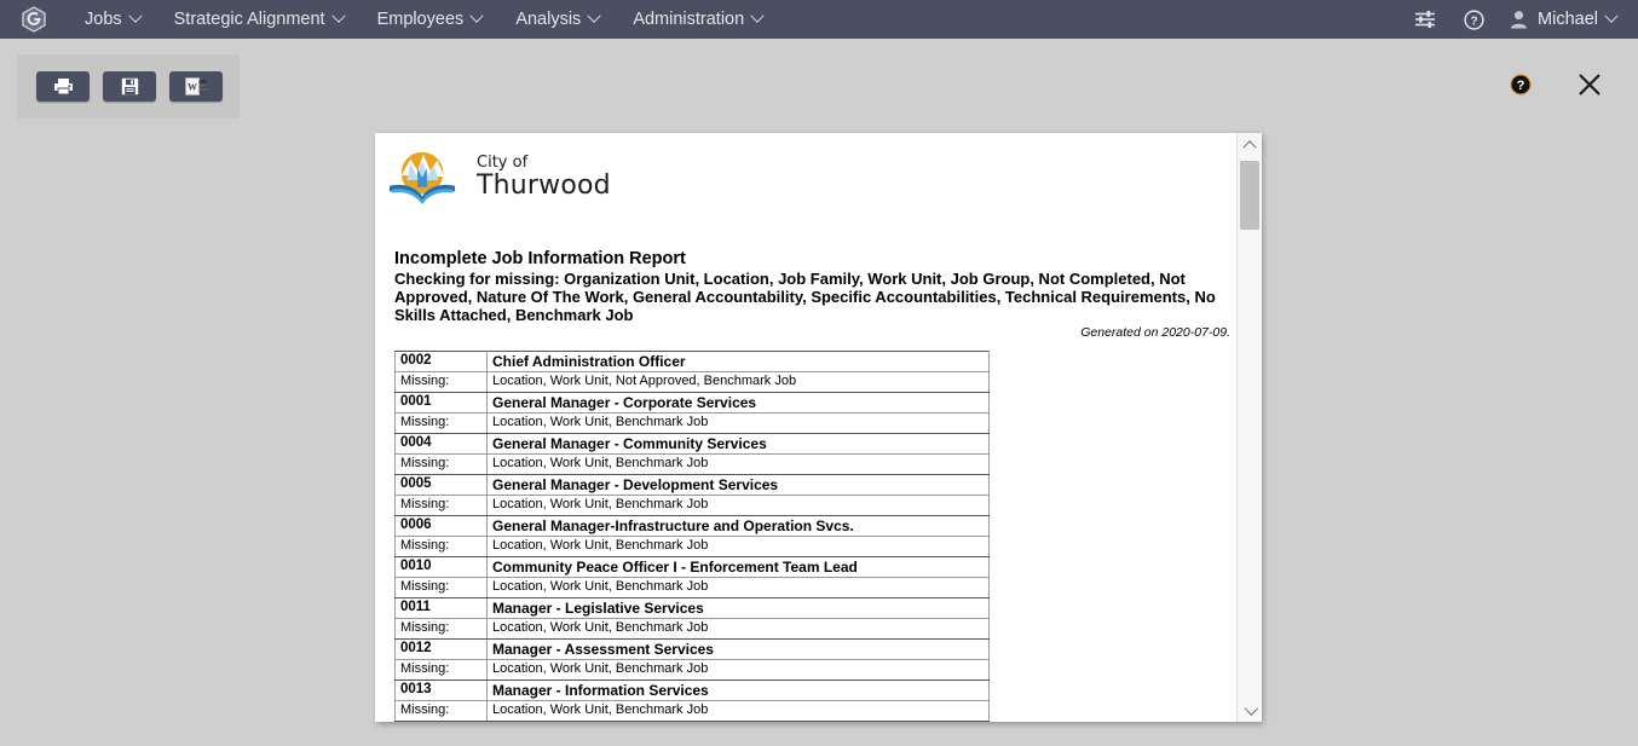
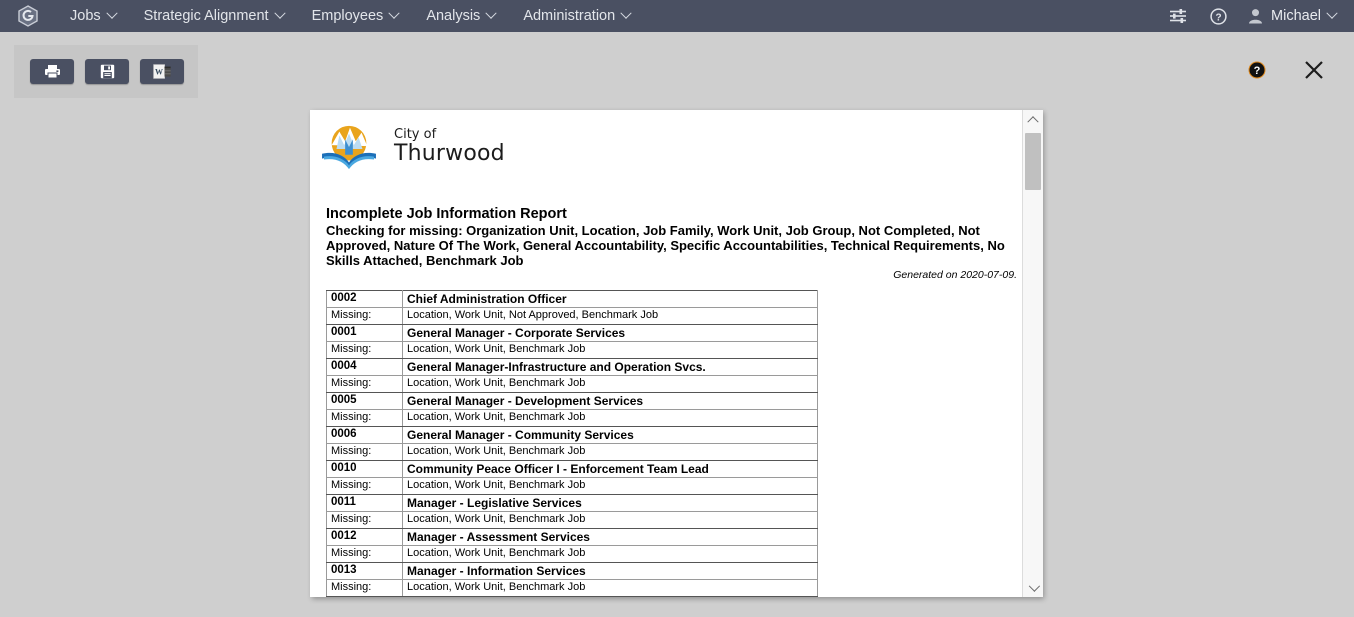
  Jobs
  Strategic Alignment
  Employees
  Analysis
  Administration
  ?
  Michael
  W
  ?
  City of
  Thurwood
  Incomplete Job Information Report
  Checking for missing: Organization Unit, Location, Job Family, Work Unit, Job Group, Not Completed, Not Approved, Nature Of The Work, General Accountability, Specific Accountabilities, Technical Requirements, No Skills Attached, Benchmark Job
  Generated on 2020-07-09.
  0002	Chief Administration Officer
  Missing:	Location, Work Unit, Not Approved, Benchmark Job
  0001	General Manager - Corporate Services
  Missing:	Location, Work Unit, Benchmark Job
- 0004	General Manager - Community Services
+ 0004	General Manager-Infrastructure and Operation Svcs.
  Missing:	Location, Work Unit, Benchmark Job
  0005	General Manager - Development Services
  Missing:	Location, Work Unit, Benchmark Job
- 0006	General Manager-Infrastructure and Operation Svcs.
+ 0006	General Manager - Community Services
  Missing:	Location, Work Unit, Benchmark Job
  0010	Community Peace Officer I - Enforcement Team Lead
  Missing:	Location, Work Unit, Benchmark Job
  0011	Manager - Legislative Services
  Missing:	Location, Work Unit, Benchmark Job
  0012	Manager - Assessment Services
  Missing:	Location, Work Unit, Benchmark Job
  0013	Manager - Information Services
  Missing:	Location, Work Unit, Benchmark Job
